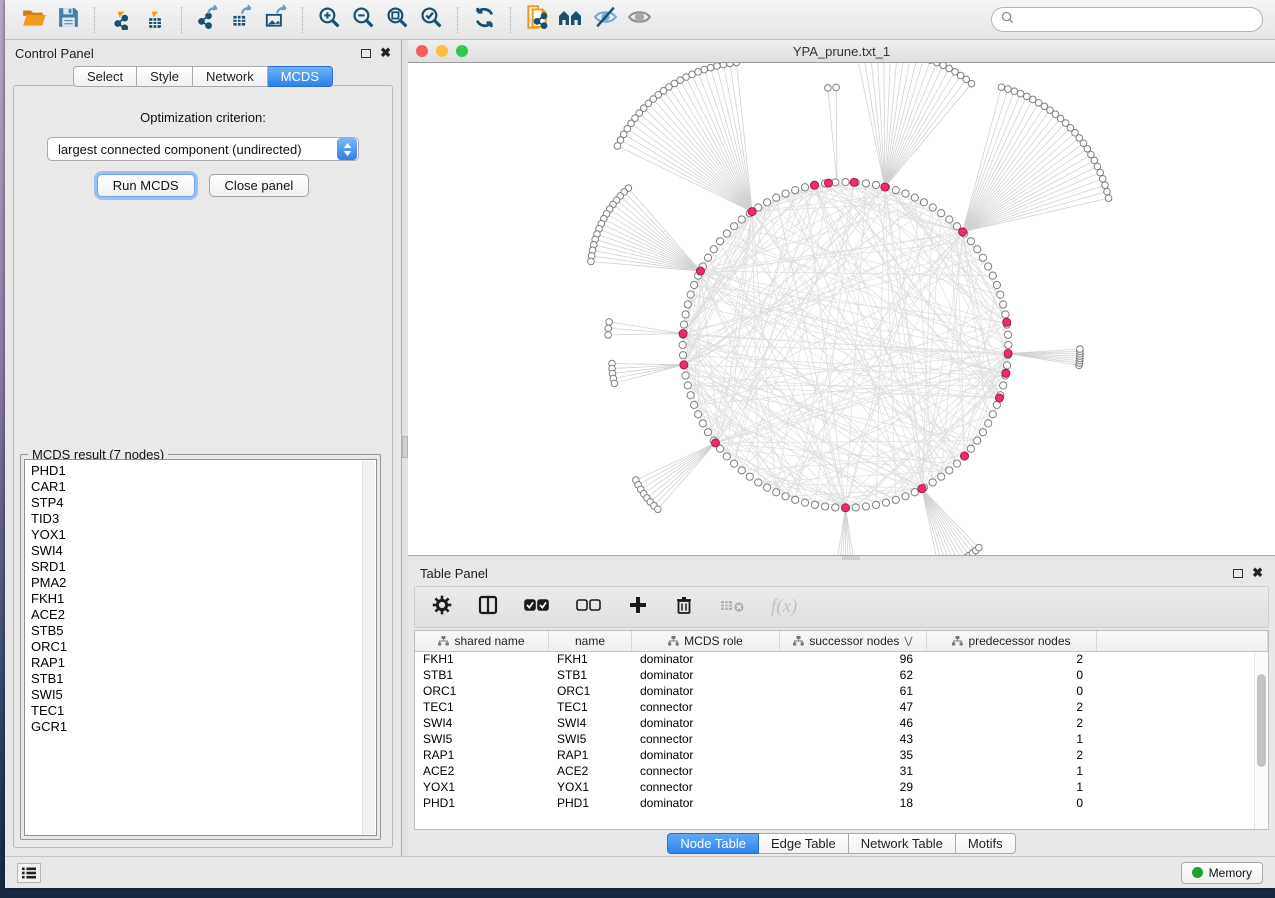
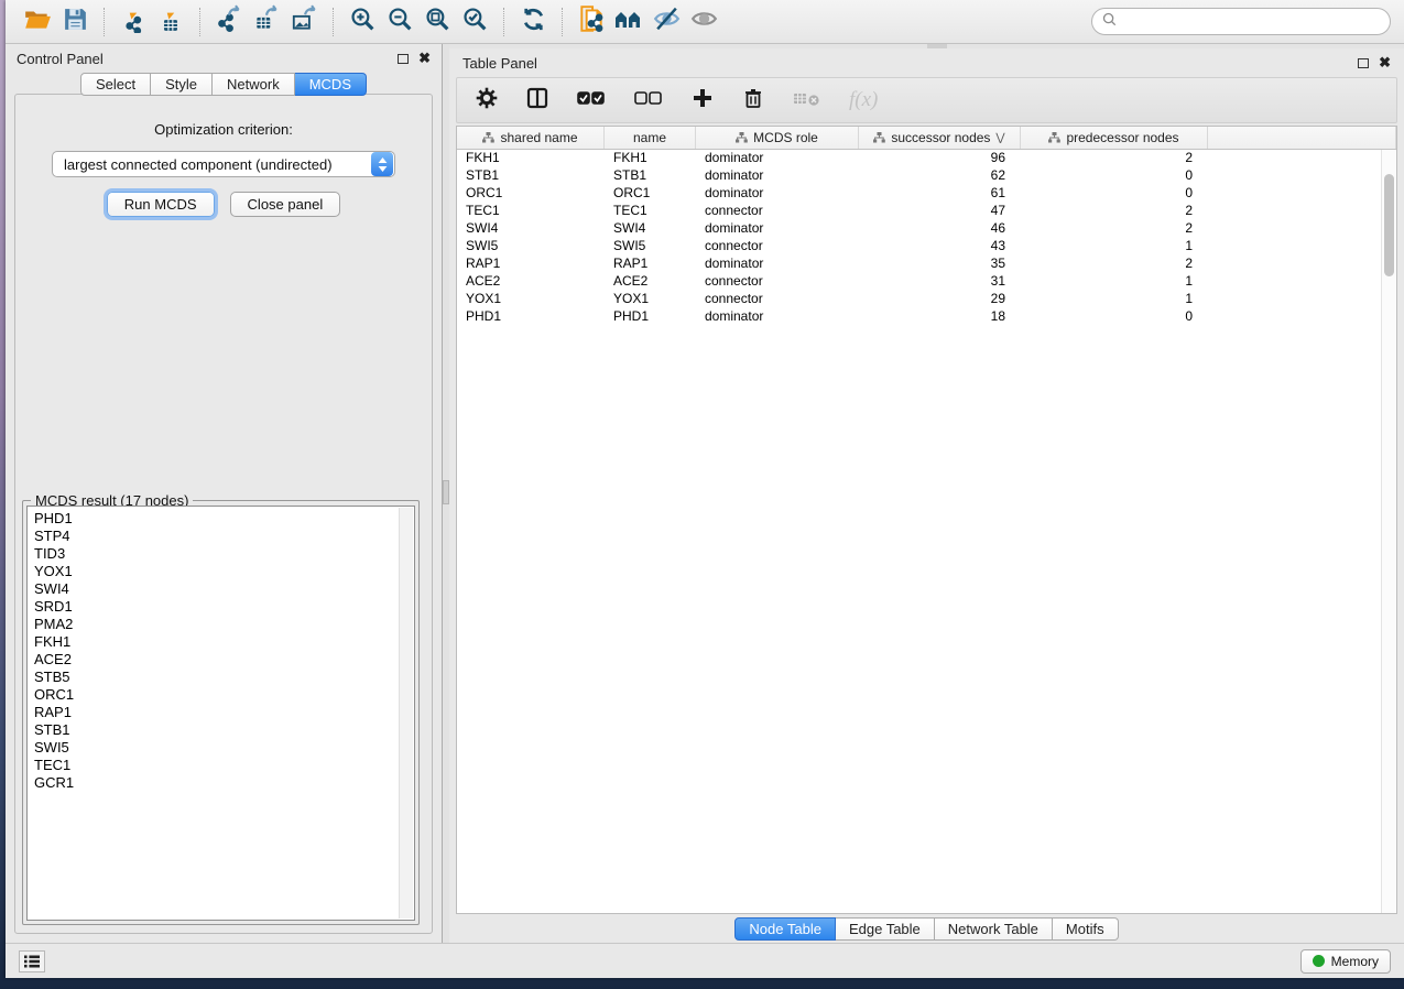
  Control Panel
  ✖
  Select
  Style
  Network
  MCDS
  Optimization criterion:
  largest connected component (undirected)
  Run MCDS
  Close panel
- MCDS result (7 nodes)
+ MCDS result (17 nodes)
  PHD1
- CAR1
  STP4
  TID3
  YOX1
  SWI4
  SRD1
  PMA2
  FKH1
  ACE2
  STB5
  ORC1
  RAP1
  STB1
  SWI5
  TEC1
  GCR1
- YPA_prune.txt_1
  Table Panel
  ✖
  f(x)
  shared name
  name
  MCDS role
  successor nodes
  ⋁
  predecessor nodes
  FKH1
  FKH1
  dominator
  96
  2
  STB1
  STB1
  dominator
  62
  0
  ORC1
  ORC1
  dominator
  61
  0
  TEC1
  TEC1
  connector
  47
  2
  SWI4
  SWI4
  dominator
  46
  2
  SWI5
  SWI5
  connector
  43
  1
  RAP1
  RAP1
  dominator
  35
  2
  ACE2
  ACE2
  connector
  31
  1
  YOX1
  YOX1
  connector
  29
  1
  PHD1
  PHD1
  dominator
  18
  0
  Node Table
  Edge Table
  Network Table
  Motifs
  Memory
